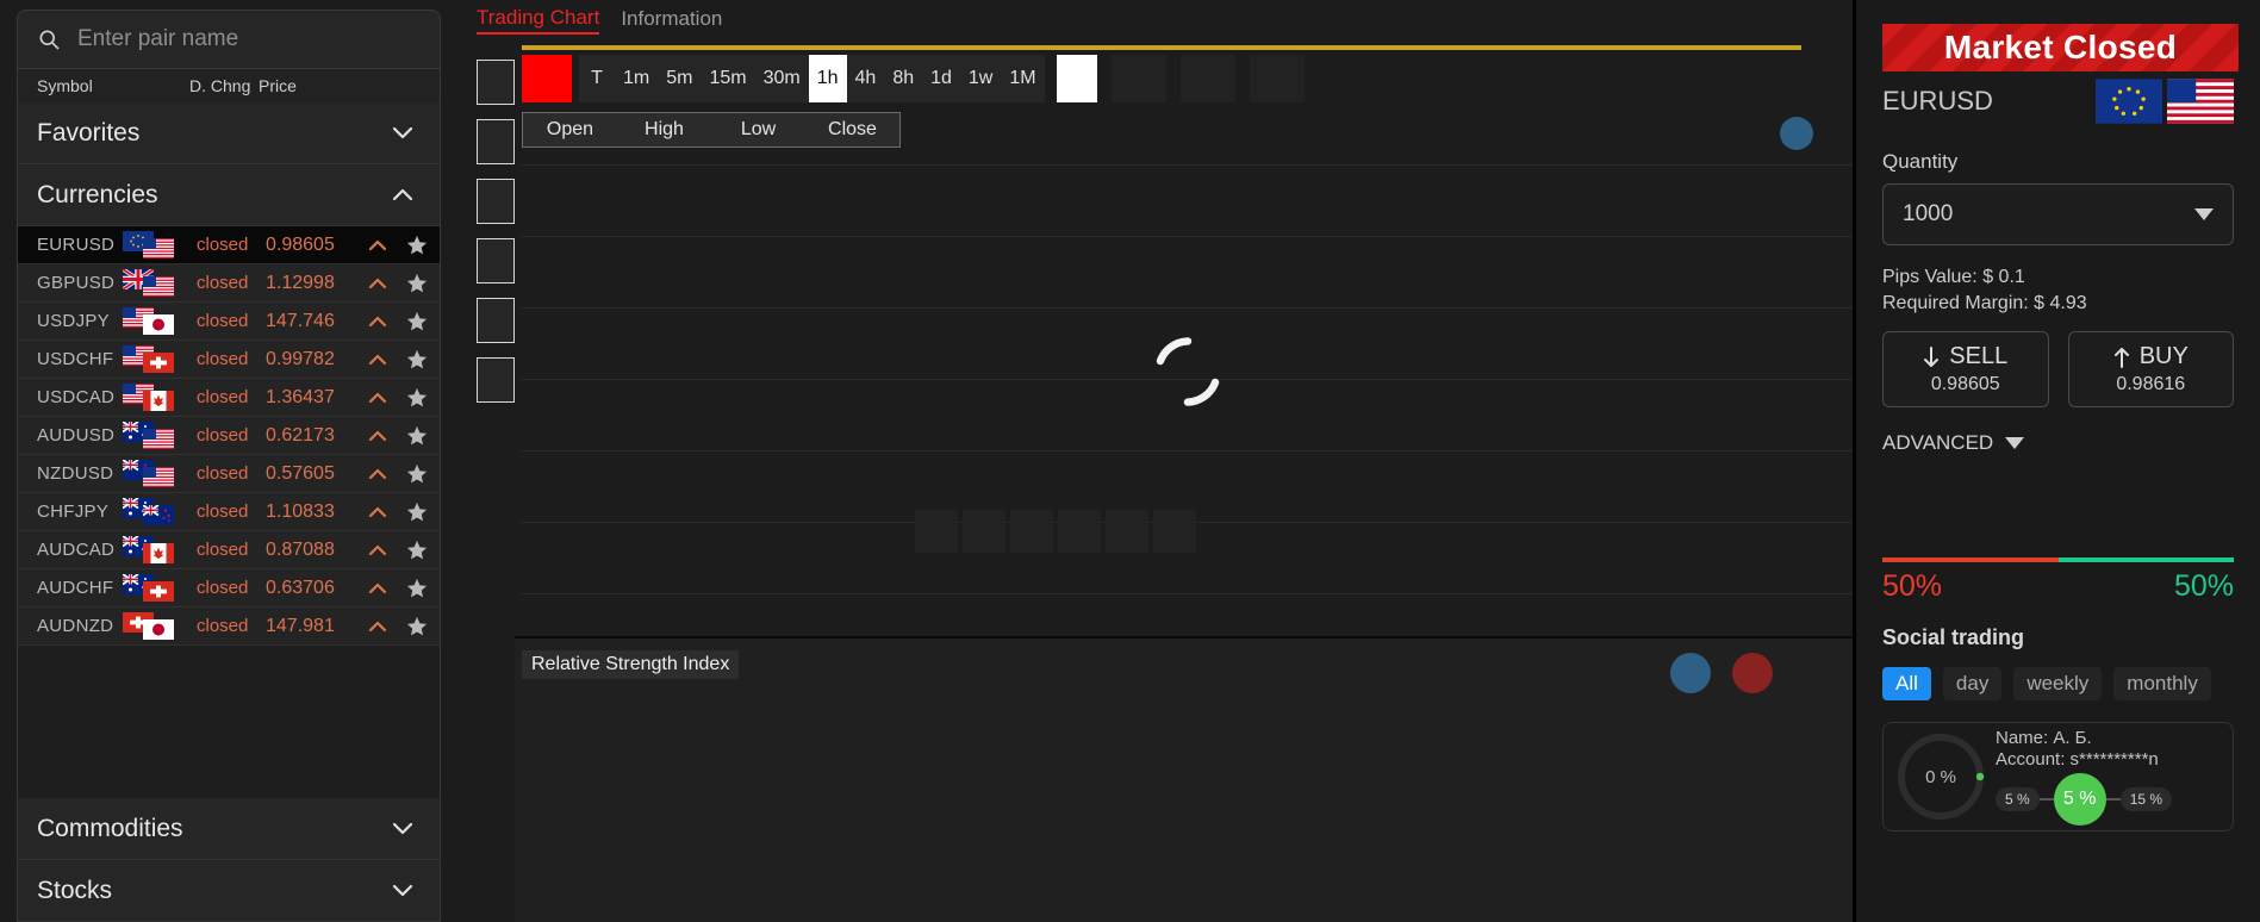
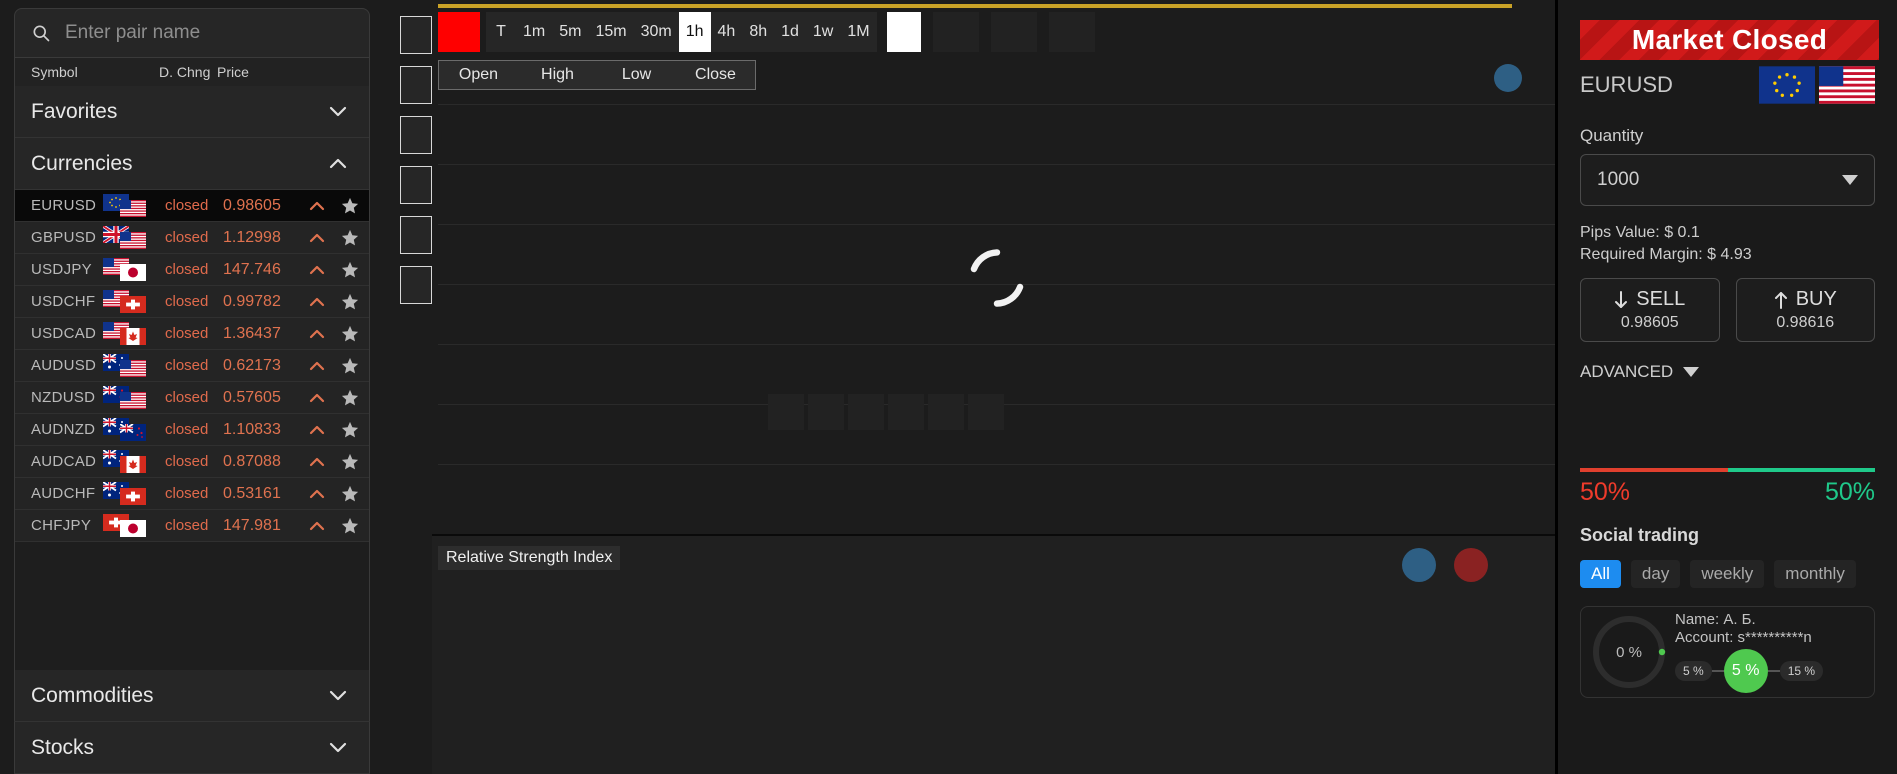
  Enter pair name
  Symbol
  D. Chng
  Price
  Favorites
  Currencies
  EURUSD
  closed
  0.98605
  GBPUSD
  closed
  1.12998
  USDJPY
  closed
  147.746
  USDCHF
  closed
  0.99782
  USDCAD
  closed
  1.36437
  AUDUSD
  closed
  0.62173
  NZDUSD
  closed
  0.57605
- CHFJPY
+ AUDNZD
  closed
  1.10833
  AUDCAD
  closed
  0.87088
  AUDCHF
  closed
- 0.63706
+ 0.53161
- AUDNZD
+ CHFJPY
  closed
  147.981
  Commodities
  Stocks
- Trading Chart
- Information
  T
  1m
  5m
  15m
  30m
  1h
  4h
  8h
  1d
  1w
  1M
  Open
  High
  Low
  Close
  Relative Strength Index
  Market Closed
  EURUSD
  Quantity
  1000
  Pips Value: $ 0.1
  Required Margin: $ 4.93
  SELL
  0.98605
  BUY
  0.98616
  ADVANCED
  50%
  50%
  Social trading
  All
  day
  weekly
  monthly
  0 %
  Name: А. Б.
  Account: s**********n
  5 %
  5 %
  15 %
